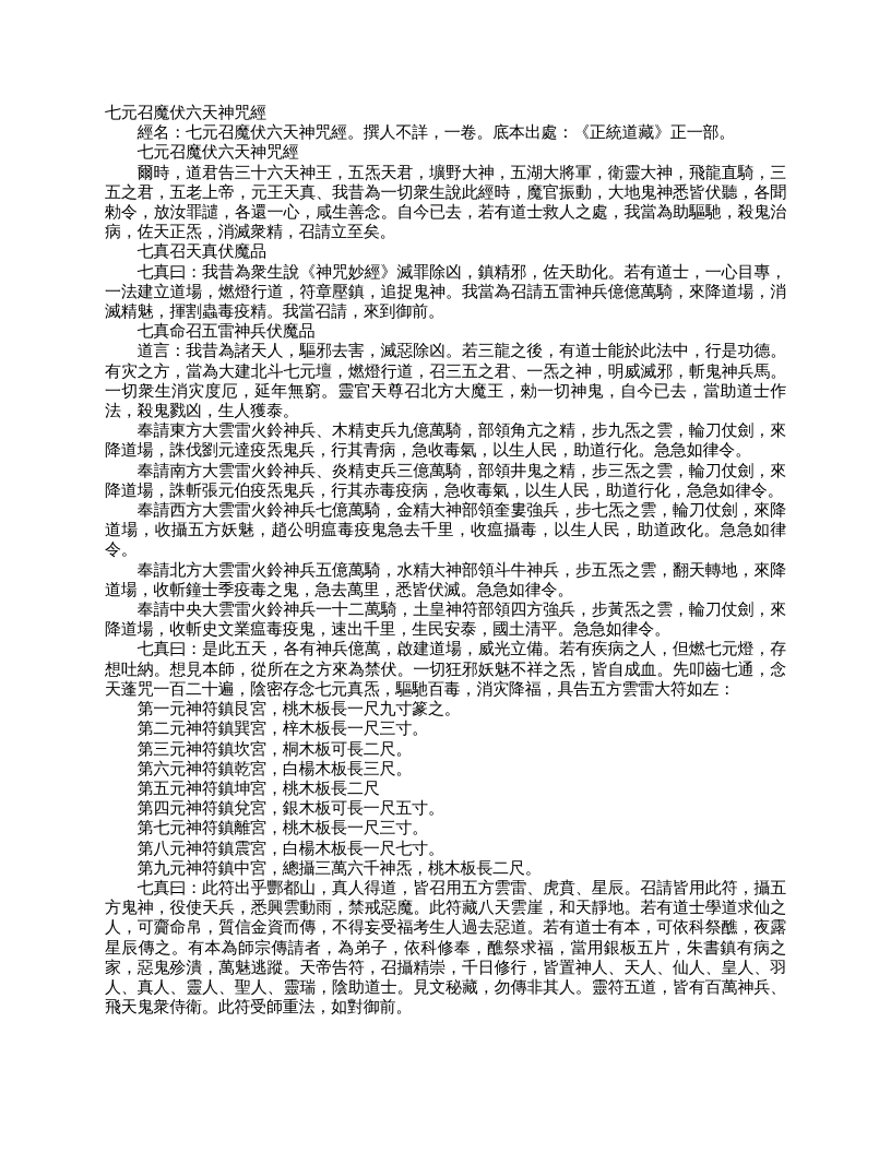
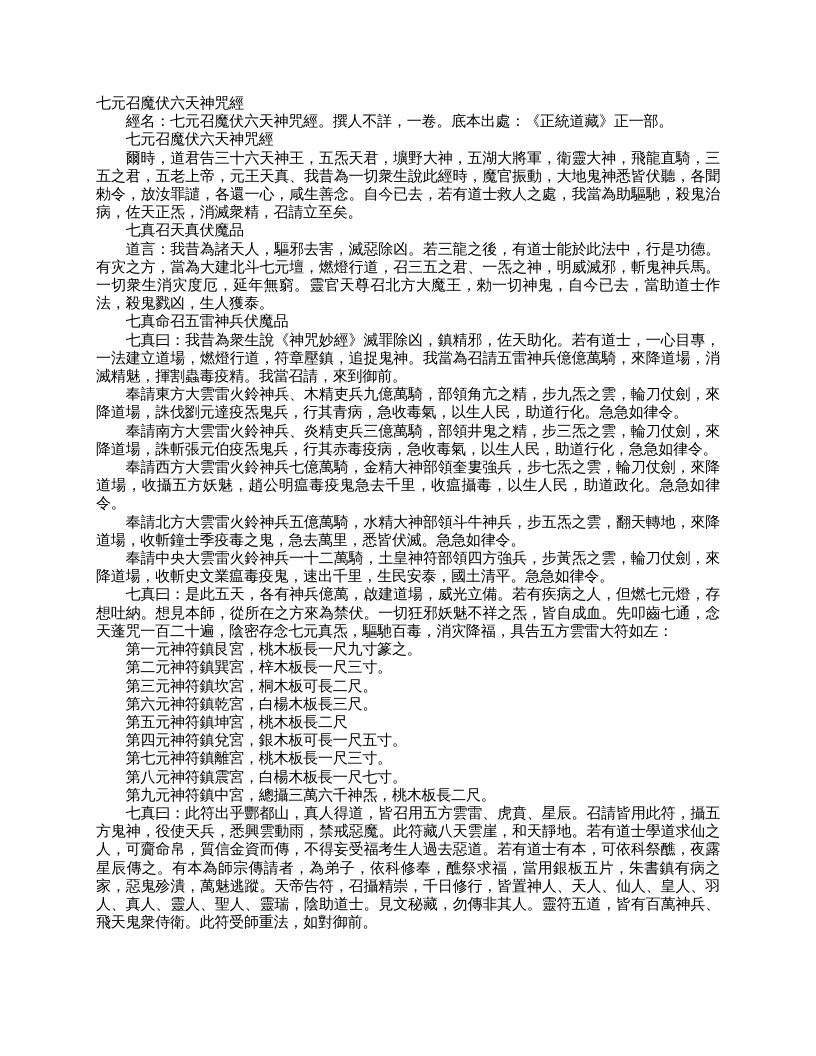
  七元召魔伏六天神咒經
  經名：七元召魔伏六天神咒經。撰人不詳，一卷。底本出處：《正統道藏》正一部。
  七元召魔伏六天神咒經
  爾時，道君告三十六天神王，五炁天君，壙野大神，五湖大將軍，衛靈大神，飛龍直騎，三五之君，五老上帝，元王天真、我昔為一切衆生說此經時，魔官振動，大地鬼神悉皆伏聽，各聞勑令，放汝罪譴，各還一心，咸生善念。自今已去，若有道士救人之處，我當為助驅馳，殺鬼治病，佐天正炁，消滅衆精，召請立至矣。
  七真召天真伏魔品
- 七真曰：我昔為衆生說《神咒妙經》滅罪除凶，鎮精邪，佐天助化。若有道士，一心目專，一法建立道場，燃燈行道，符章壓鎮，追捉鬼神。我當為召請五雷神兵億億萬騎，來降道場，消滅精魅，揮割蟲毒疫精。我當召請，來到御前。
+ 道言：我昔為諸天人，驅邪去害，滅惡除凶。若三龍之後，有道士能於此法中，行是功德。有灾之方，當為大建北斗七元壇，燃燈行道，召三五之君、一炁之神，明威滅邪，斬鬼神兵馬。一切衆生消灾度厄，延年無窮。靈官天尊召北方大魔王，勑一切神鬼，自今已去，當助道士作法，殺鬼戮凶，生人獲泰。
  七真命召五雷神兵伏魔品
- 道言：我昔為諸天人，驅邪去害，滅惡除凶。若三龍之後，有道士能於此法中，行是功德。有灾之方，當為大建北斗七元壇，燃燈行道，召三五之君、一炁之神，明威滅邪，斬鬼神兵馬。一切衆生消灾度厄，延年無窮。靈官天尊召北方大魔王，勑一切神鬼，自今已去，當助道士作法，殺鬼戮凶，生人獲泰。
+ 七真曰：我昔為衆生說《神咒妙經》滅罪除凶，鎮精邪，佐天助化。若有道士，一心目專，一法建立道場，燃燈行道，符章壓鎮，追捉鬼神。我當為召請五雷神兵億億萬騎，來降道場，消滅精魅，揮割蟲毒疫精。我當召請，來到御前。
  奉請東方大雲雷火鈴神兵、木精吏兵九億萬騎，部領角亢之精，步九炁之雲，輪刀仗劍，來降道場，誅伐劉元達疫炁鬼兵，行其青病，急收毒氣，以生人民，助道行化。急急如律令。
  奉請南方大雲雷火鈴神兵、炎精吏兵三億萬騎，部領井鬼之精，步三炁之雲，輪刀仗劍，來降道場，誅斬張元伯疫炁鬼兵，行其赤毒疫病，急收毒氣，以生人民，助道行化，急急如律令。
  奉請西方大雲雷火鈴神兵七億萬騎，金精大神部領奎婁強兵，步七炁之雲，輪刀仗劍，來降道場，收攝五方妖魅，趙公明瘟毒疫鬼急去千里，收瘟攝毒，以生人民，助道政化。急急如律令。
  奉請北方大雲雷火鈴神兵五億萬騎，水精大神部領斗牛神兵，步五炁之雲，翻天轉地，來降道場，收斬鐘士季疫毒之鬼，急去萬里，悉皆伏滅。急急如律令。
  奉請中央大雲雷火鈴神兵一十二萬騎，土皇神符部領四方強兵，步黃炁之雲，輪刀仗劍，來降道場，收斬史文業瘟毒疫鬼，速出千里，生民安泰，國土清平。急急如律令。
  七真曰：是此五天，各有神兵億萬，啟建道場，威光立備。若有疾病之人，但燃七元燈，存想吐納。想見本師，從所在之方來為禁伏。一切狂邪妖魅不祥之炁，皆自成血。先叩齒七通，念天蓬咒一百二十遍，陰密存念七元真炁，驅馳百毒，消灾降福，具告五方雲雷大符如左：
  第一元神符鎮艮宮，桃木板長一尺九寸篆之。
  第二元神符鎮巽宮，梓木板長一尺三寸。
  第三元神符鎮坎宮，桐木板可長二尺。
  第六元神符鎮乾宮，白楊木板長三尺。
  第五元神符鎮坤宮，桃木板長二尺
  第四元神符鎮兌宮，銀木板可長一尺五寸。
  第七元神符鎮離宮，桃木板長一尺三寸。
  第八元神符鎮震宮，白楊木板長一尺七寸。
  第九元神符鎮中宮，總攝三萬六千神炁，桃木板長二尺。
  七真曰：此符出乎酆都山，真人得道，皆召用五方雲雷、虎賁、星辰。召請皆用此符，攝五方鬼神，役使天兵，悉興雲動雨，禁戒惡魔。此符藏八天雲崖，和天靜地。若有道士學道求仙之人，可齎命帛，質信金資而傳，不得妄受福考生人過去惡道。若有道士有本，可依科祭醮，夜露星辰傳之。有本為師宗傳請者，為弟子，依科修奉，醮祭求福，當用銀板五片，朱書鎮有病之家，惡鬼殄潰，萬魅逃蹤。天帝告符，召攝精崇，千日修行，皆置神人、天人、仙人、皇人、羽人、真人、靈人、聖人、靈瑞，陰助道士。見文秘藏，勿傳非其人。靈符五道，皆有百萬神兵、飛天鬼衆侍衛。此符受師重法，如對御前。
